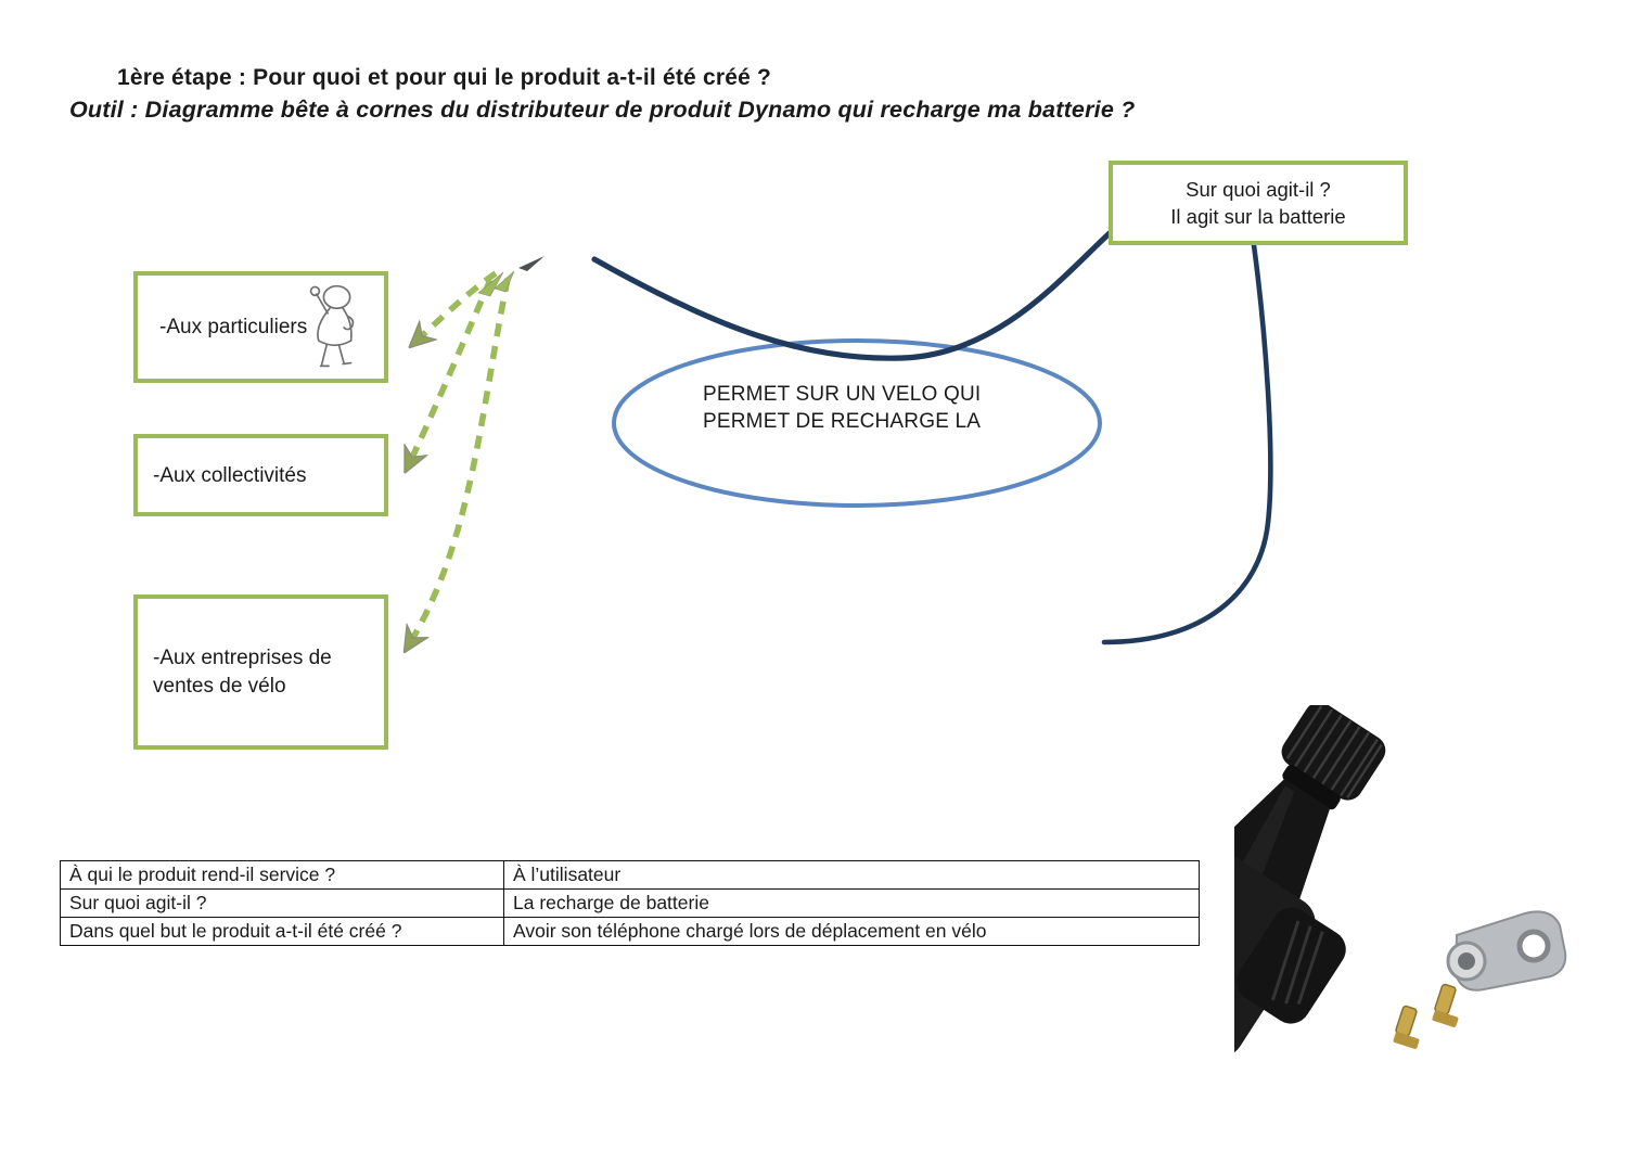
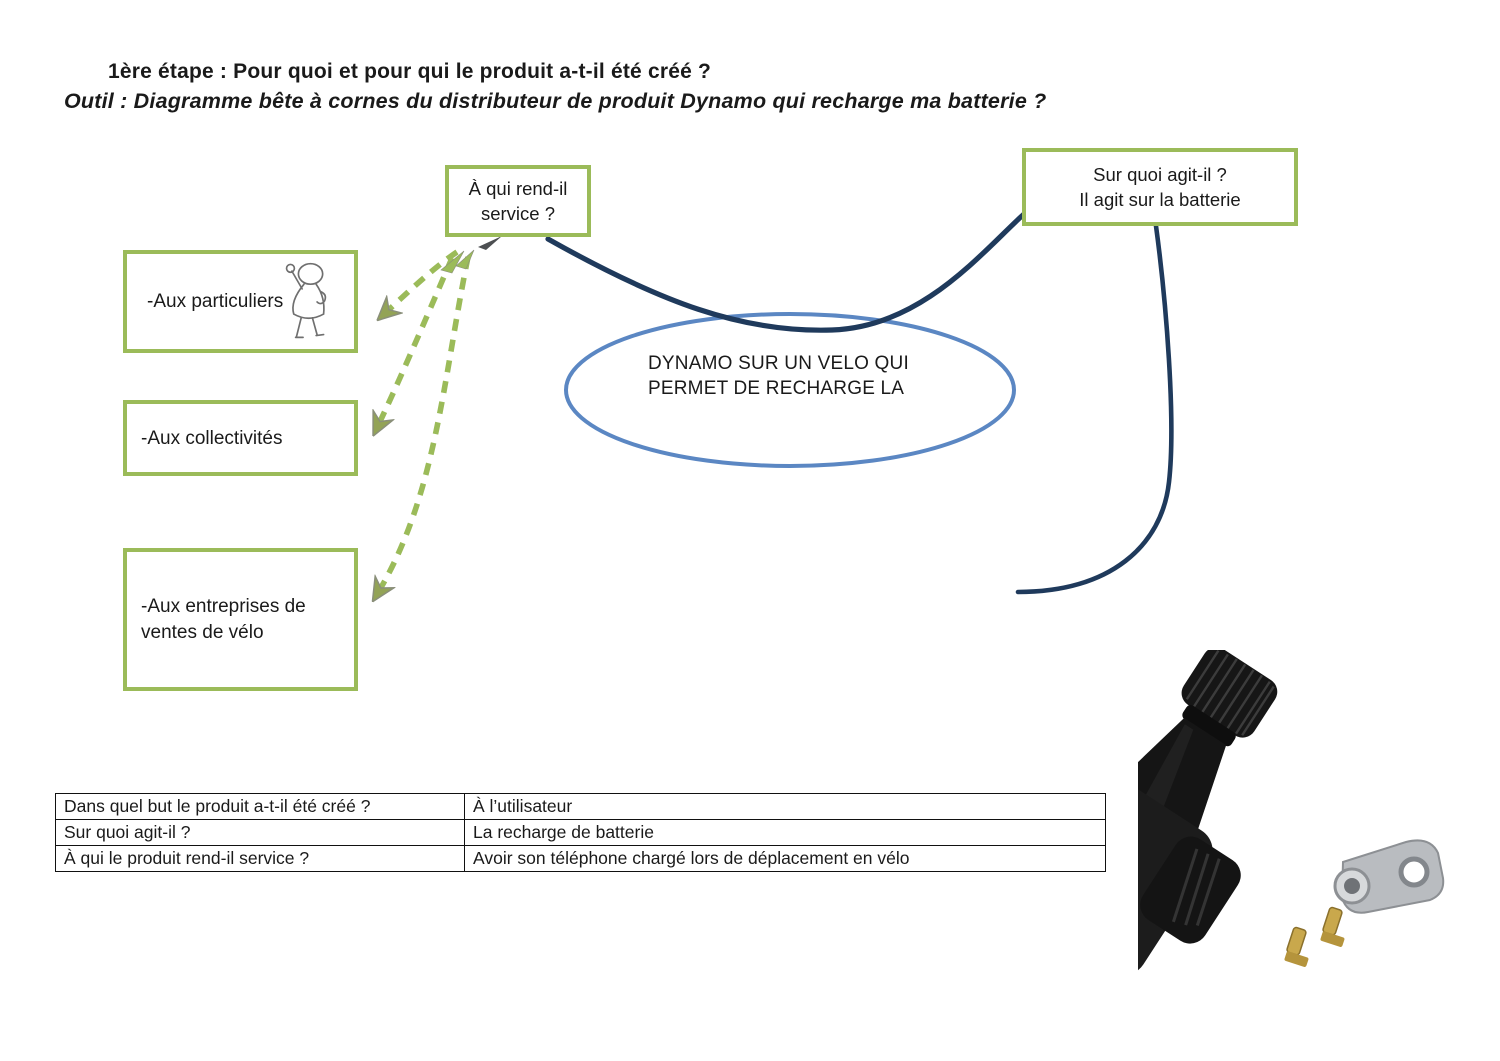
  1ère étape : Pour quoi et pour qui le produit a-t-il été créé ?
  Outil : Diagramme bête à cornes du distributeur de produit Dynamo qui recharge ma batterie ?
+ À qui rend-il
+ service ?
  Sur quoi agit-il ?
  Il agit sur la batterie
  -Aux particuliers
  -Aux collectivités
  -Aux entreprises de
  ventes de vélo
- PERMET SUR UN VELO QUI
+ DYNAMO SUR UN VELO QUI
  PERMET DE RECHARGE LA
- À qui le produit rend-il service ?	À l’utilisateur
+ Dans quel but le produit a-t-il été créé ?	À l’utilisateur
  Sur quoi agit-il ?	La recharge de batterie
- Dans quel but le produit a-t-il été créé ?	Avoir son téléphone chargé lors de déplacement en vélo
+ À qui le produit rend-il service ?	Avoir son téléphone chargé lors de déplacement en vélo
